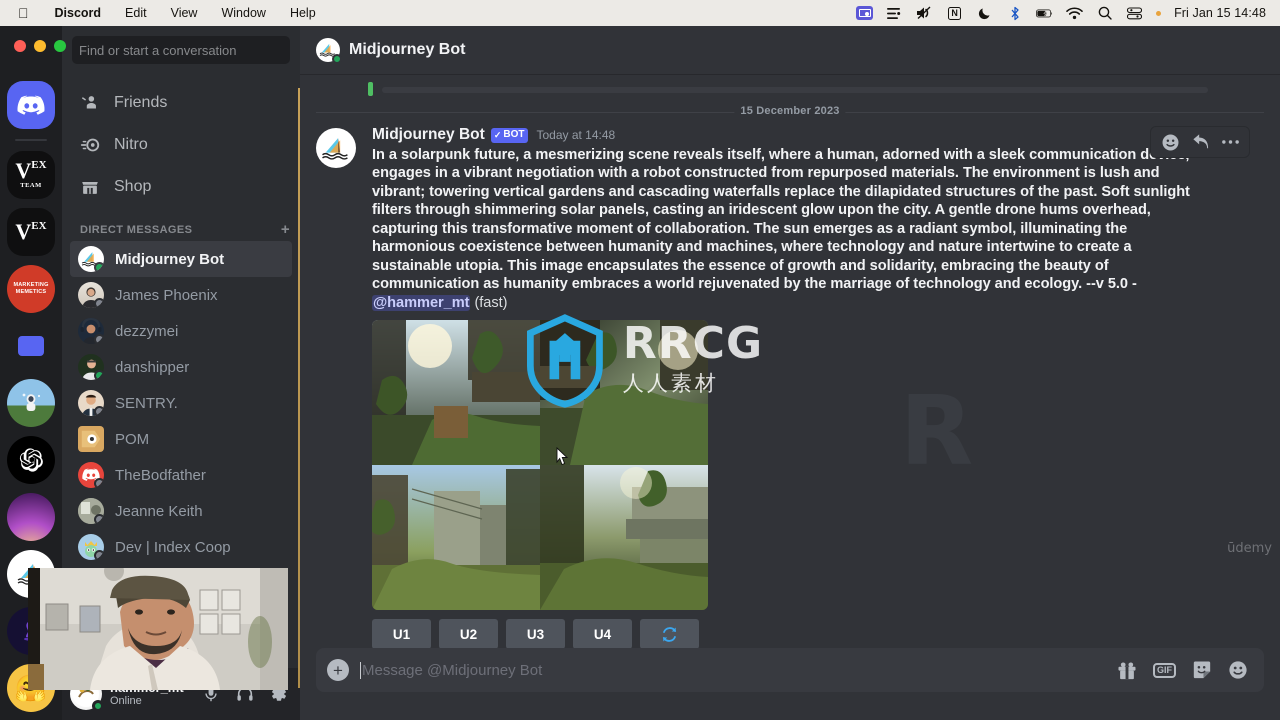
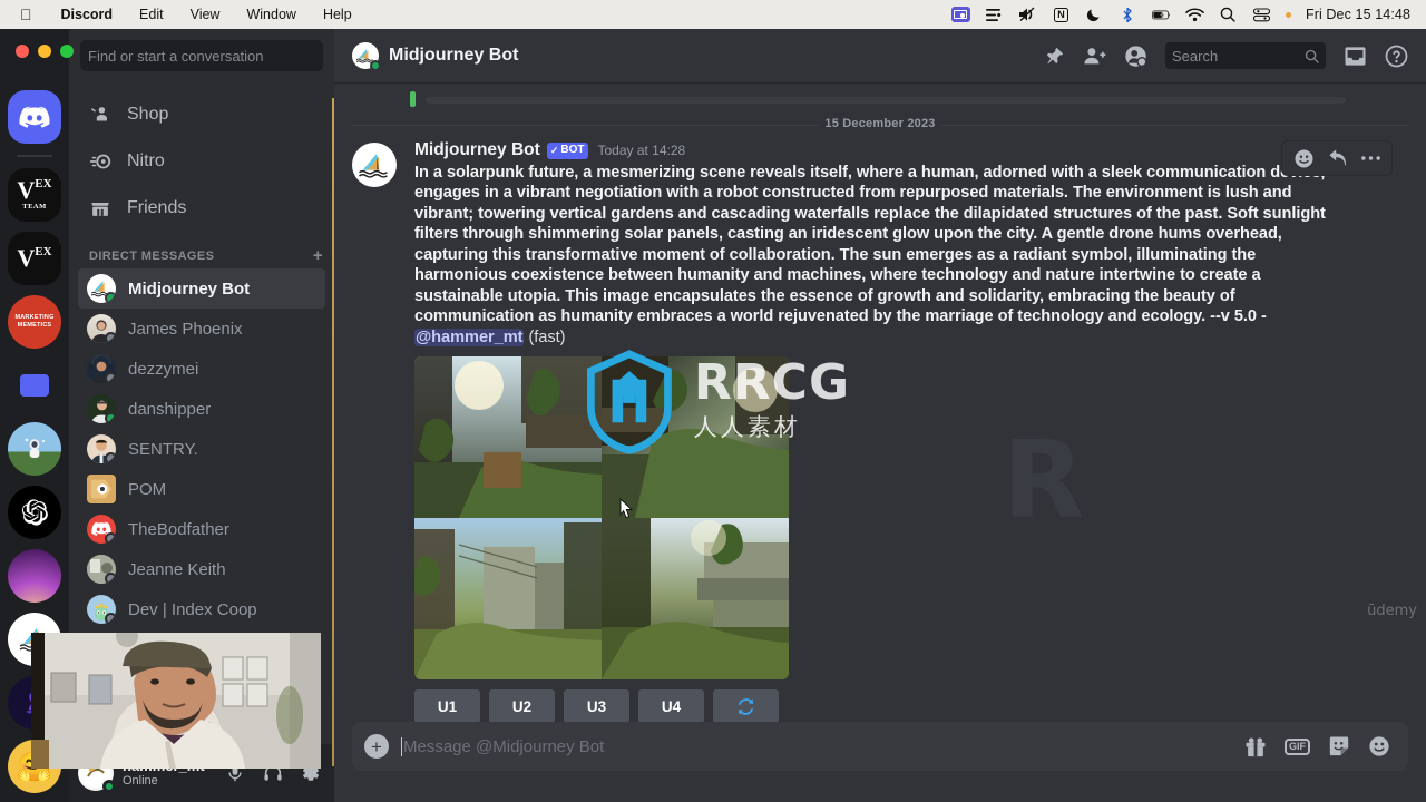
  
  Discord
  Edit
  View
  Window
  Help
  N
- Fri Jan 15 14:48
+ Fri Dec 15 14:48
  VEX
  VEX
  Find or start a conversation
- Friends
+ Shop
  Nitro
- Shop
+ Friends
  DIRECT MESSAGES
  +
  Midjourney Bot
  James Phoenix
  dezzymei
  danshipper
  SENTRY.
  POM
  TheBodfather
  Jeanne Keith
  Dev | Index Coop
  Online
  Midjourney Bot
+ Search
  15 December 2023
  Midjourney Bot
  ✓
  BOT
- Today at 14:48
+ Today at 14:28
  In a solarpunk future, a mesmerizing scene reveals itself, where a human, adorned with a sleek communication d engages in a vibrant negotiation with a robot constructed from repurposed materials. The environment is lush and vibrant; towering vertical gardens and cascading waterfalls replace the dilapidated structures of the past. Soft sunlight filters through shimmering solar panels, casting an iridescent glow upon the city. A gentle drone hums overhead, capturing this transformative moment of collaboration. The sun emerges as a radiant symbol, illuminating the harmonious coexistence between humanity and machines, where technology and nature intertwine to create a sustainable utopia. This image encapsulates the essence of growth and solidarity, embracing the beauty of communication as humanity embraces a world rejuvenated by the marriage of technology and ecology. --v 5.0 - @hammer_mt (fast)
  U1
  U2
  U3
  U4
  ūdemy
  +
  Message @Midjourney Bot
  GIF
  RRCG
  人人素材
